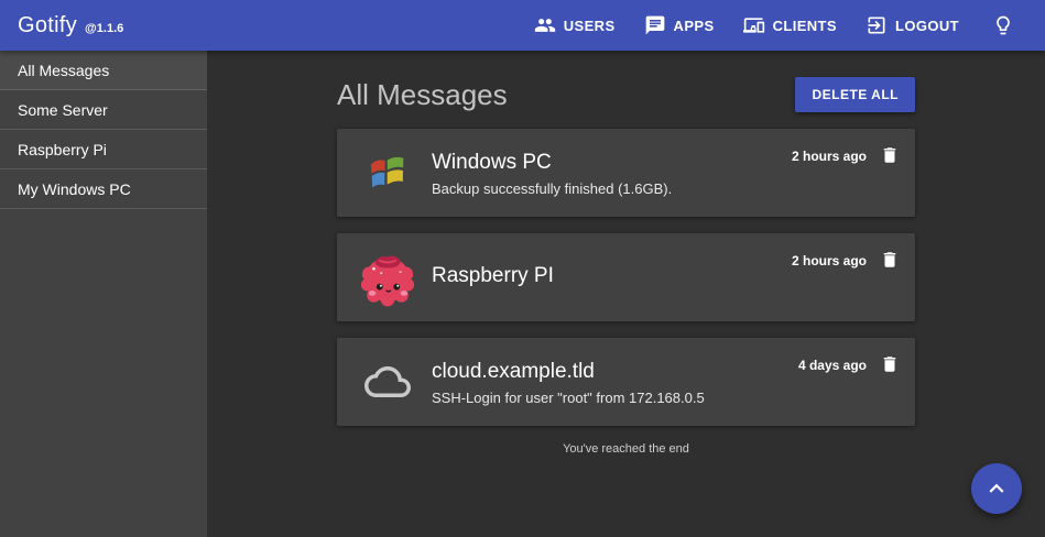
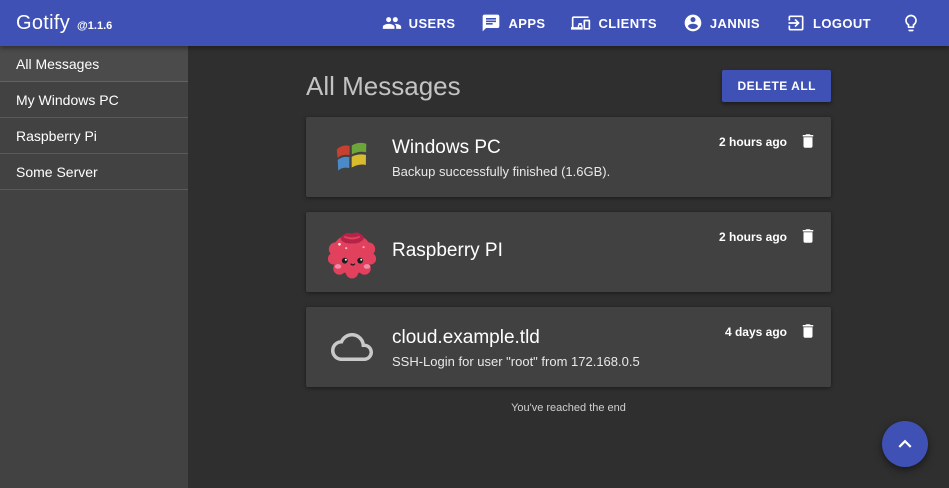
  Gotify
  @1.1.6
  USERS
  APPS
  CLIENTS
+ JANNIS
  LOGOUT
  All Messages
- Some Server
+ My Windows PC
  Raspberry Pi
- My Windows PC
+ Some Server
  All Messages
  DELETE ALL
  Windows PC
  Backup successfully finished (1.6GB).
  2 hours ago
  Raspberry PI
  2 hours ago
  cloud.example.tld
  SSH-Login for user "root" from 172.168.0.5
  4 days ago
  You've reached the end
